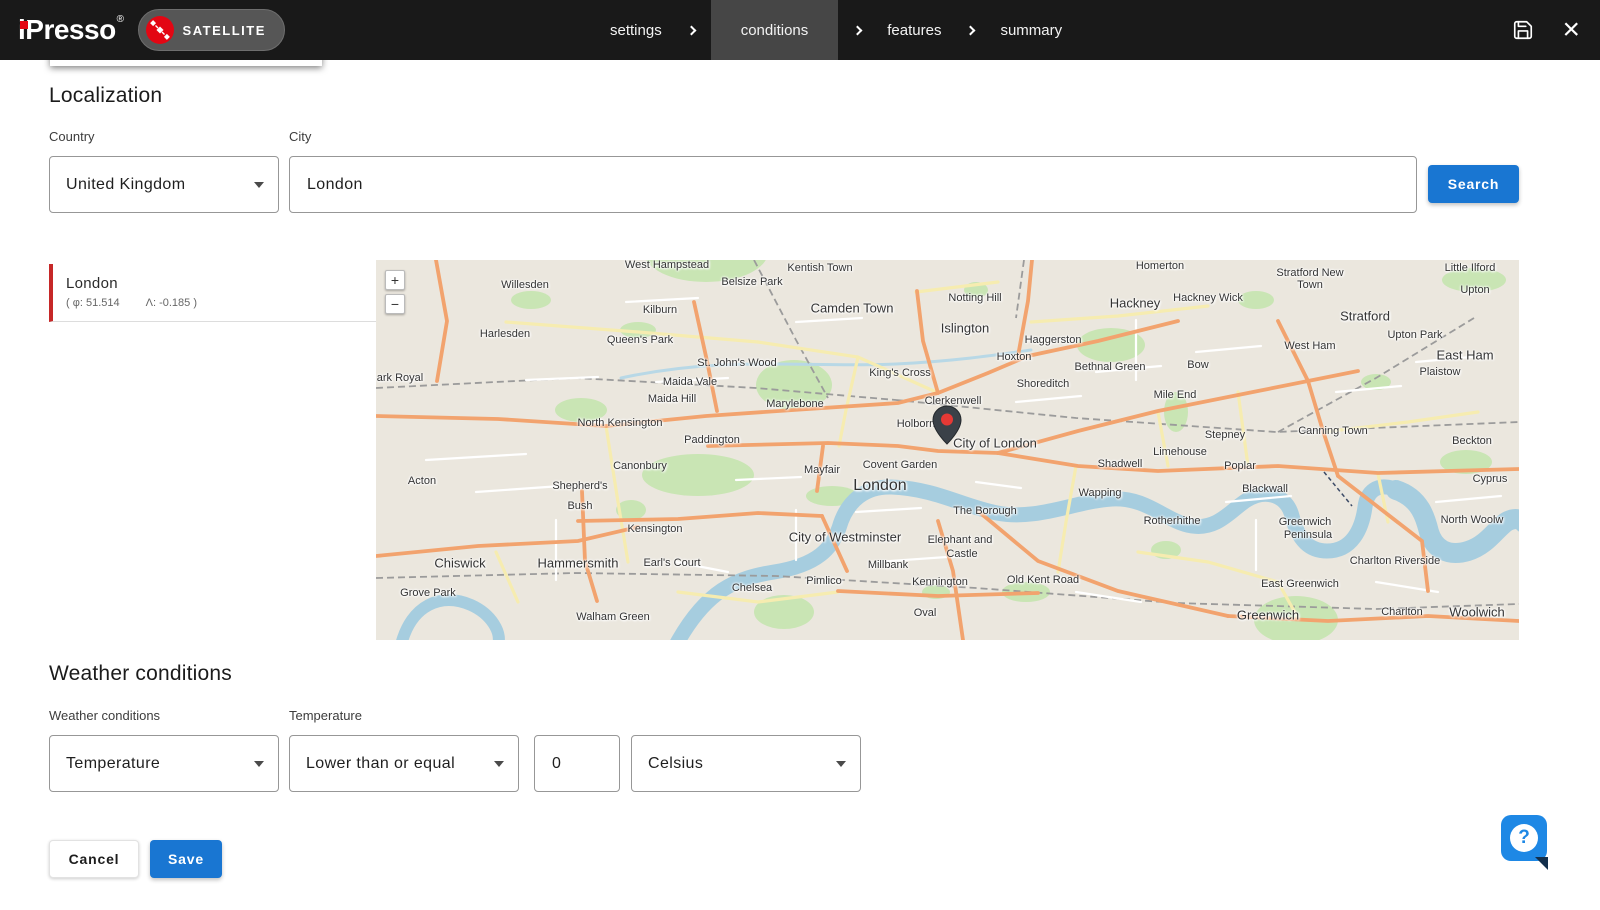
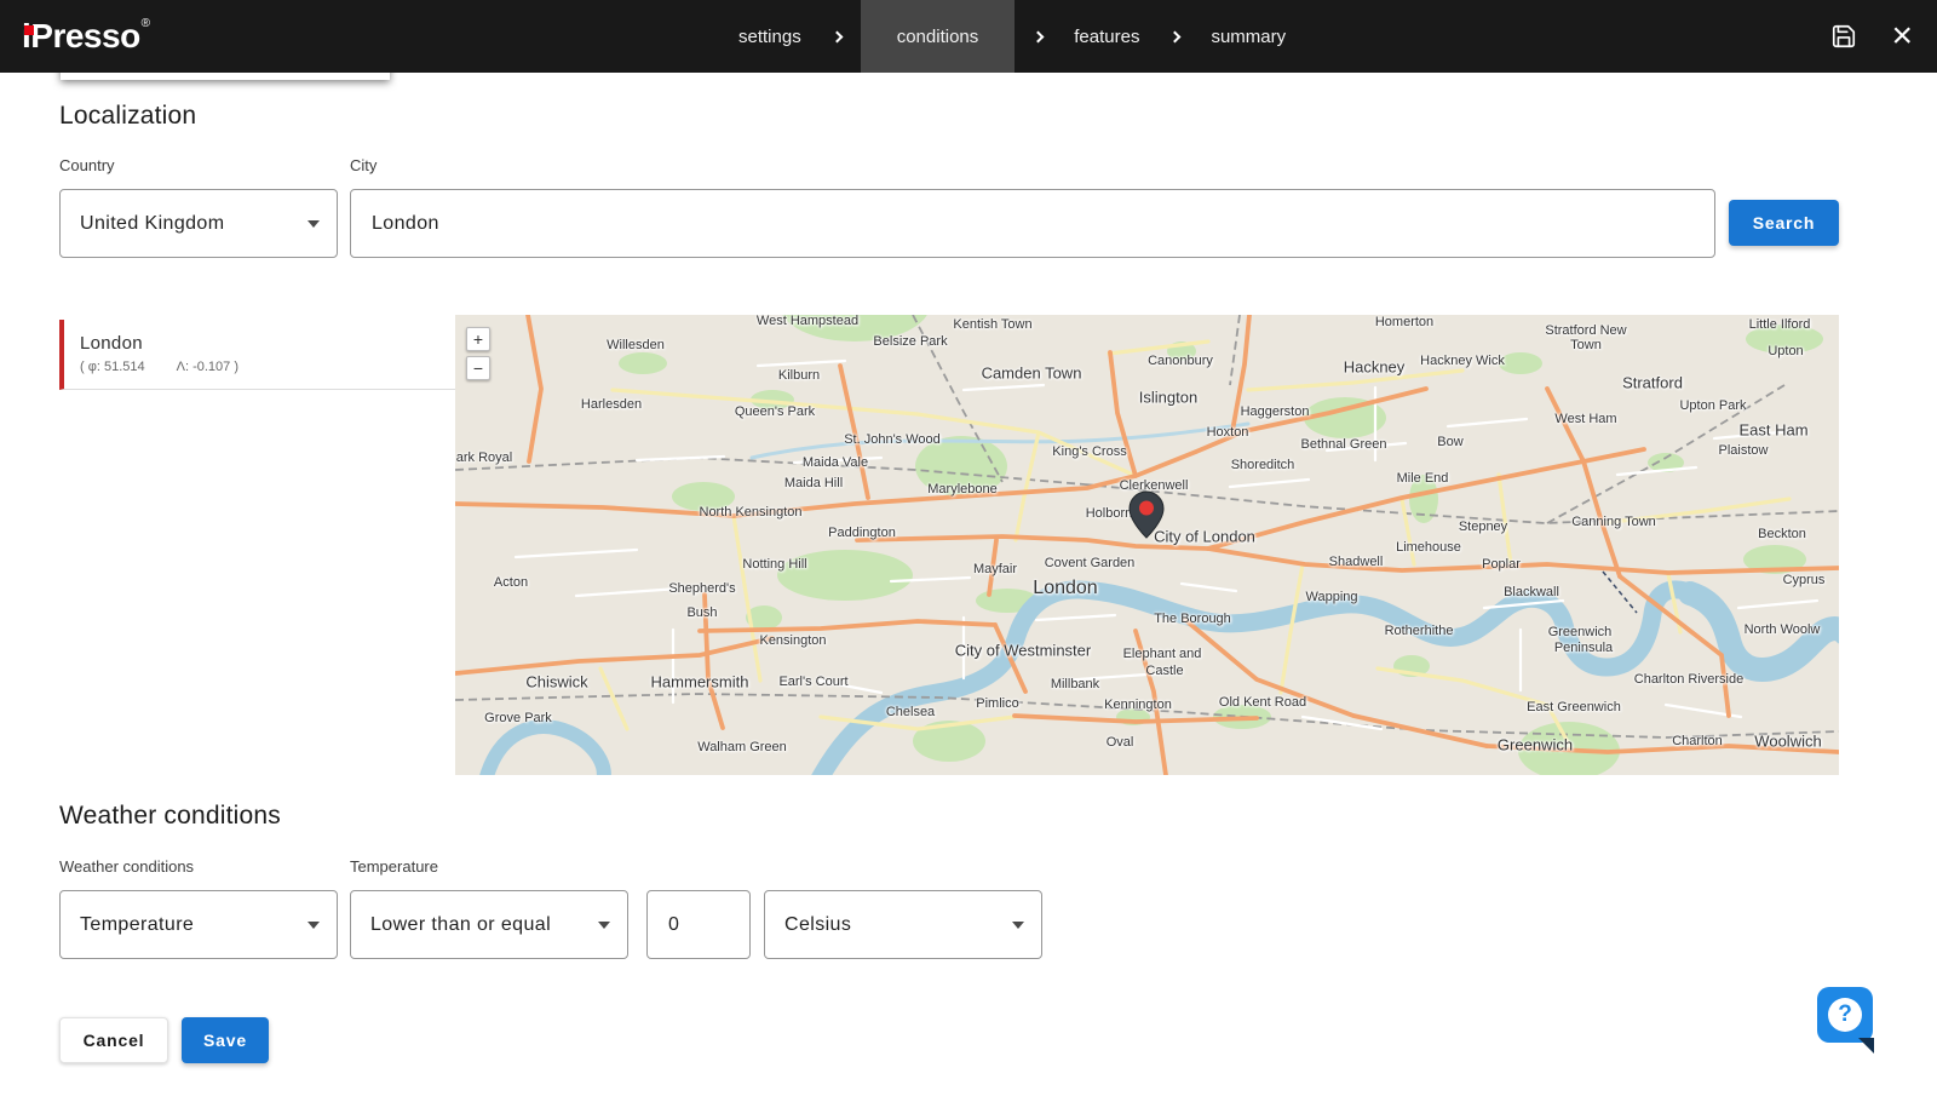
  iPresso®
- SATELLITE
  settings
  conditions
  features
  summary
  ×
  Localization
  Country
  City
  United Kingdom
  London
  Search
  London
  ( φ: 51.514
- Λ: -0.185 )
+ Λ: -0.107 )
  West Hampstead
  Kentish Town
  Homerton
  Stratford New
  Town
  Little Ilford
  Willesden
  Belsize Park
- Notting Hill
+ Canonbury
  Hackney
  Hackney Wick
  Stratford
  Upton
  Kilburn
  Camden Town
  Islington
  Upton Park
  Queen's Park
  Haggerston
  West Ham
  East Ham
  Harlesden
  St. John's Wood
  King's Cross
  Hoxton
  Bethnal Green
  Bow
  Plaistow
  Maida Vale
  Shoreditch
  Mile End
  Maida Hill
  Clerkenwell
  ark Royal
  Marylebone
  North Kensington
  Holborn
  City of London
  Stepney
  Canning Town
  Beckton
  Paddington
  Limehouse
- Canonbury
+ Notting Hill
  Covent Garden
  Shadwell
  Poplar
  Cyprus
  Mayfair
  London
  Shepherd's
  Bush
  Wapping
  Blackwall
  Acton
  Kensington
  City of Westminster
  Elephant and
  Castle
  The Borough
  Rotherhithe
  Greenwich
  Peninsula
  North Woolw
  Chiswick
  Hammersmith
  Earl's Court
  Millbank
  Pimlico
  Kennington
  Old Kent Road
  East Greenwich
  Charlton Riverside
  Grove Park
  Chelsea
  Walham Green
  Oval
  Greenwich
  Charlton
  Woolwich
  +
  −
  Weather conditions
  Weather conditions
  Temperature
  Temperature
  Lower than or equal
  0
  Celsius
  Cancel
  Save
  ?
